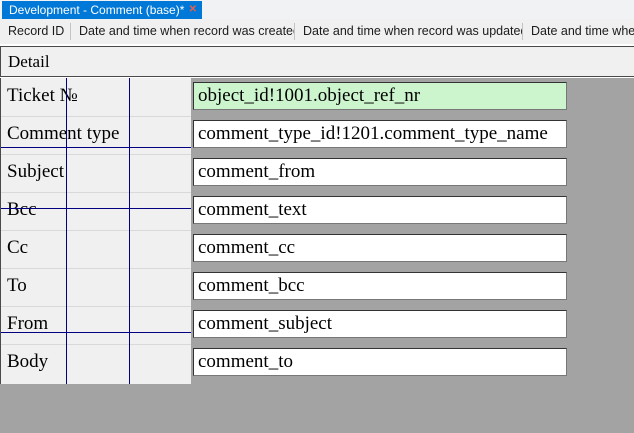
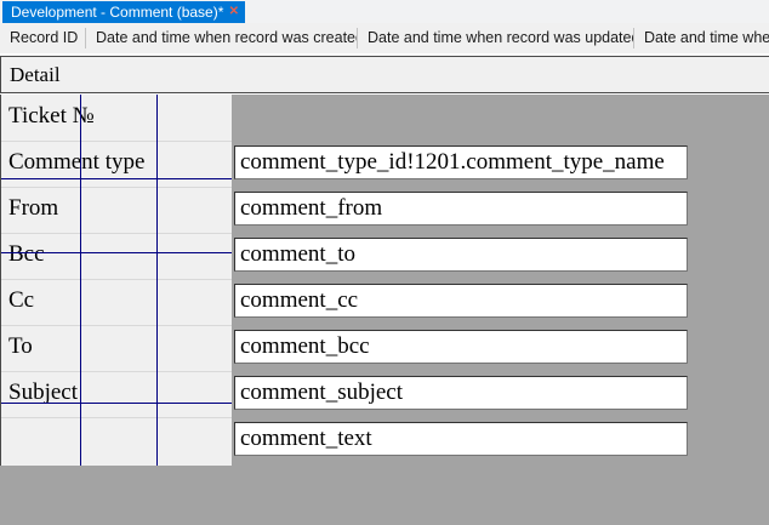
  Development - Comment (base)*
  ✕
  Record ID
  Date and time when record was create
  Date and time when record was update
  Date and time whe
  Detail
  Ticket №
  Comment type
- Subject
+ From
  Bcc
  Cc
  To
- From
+ Subject
- Body
- object_id!1001.object_ref_nr
  comment_type_id!1201.comment_type_name
  comment_from
- comment_text
+ comment_to
  comment_cc
  comment_bcc
  comment_subject
- comment_to
+ comment_text
